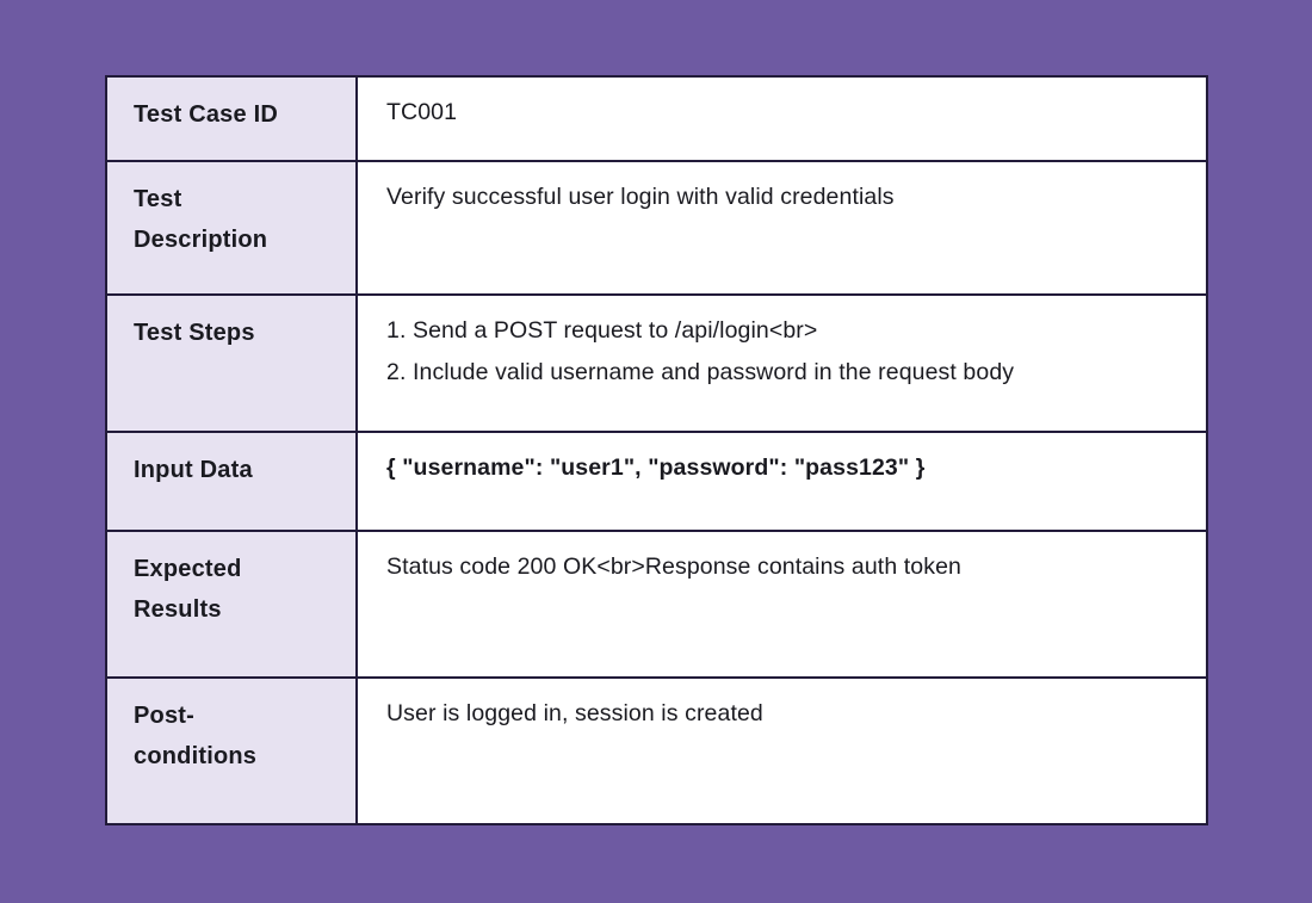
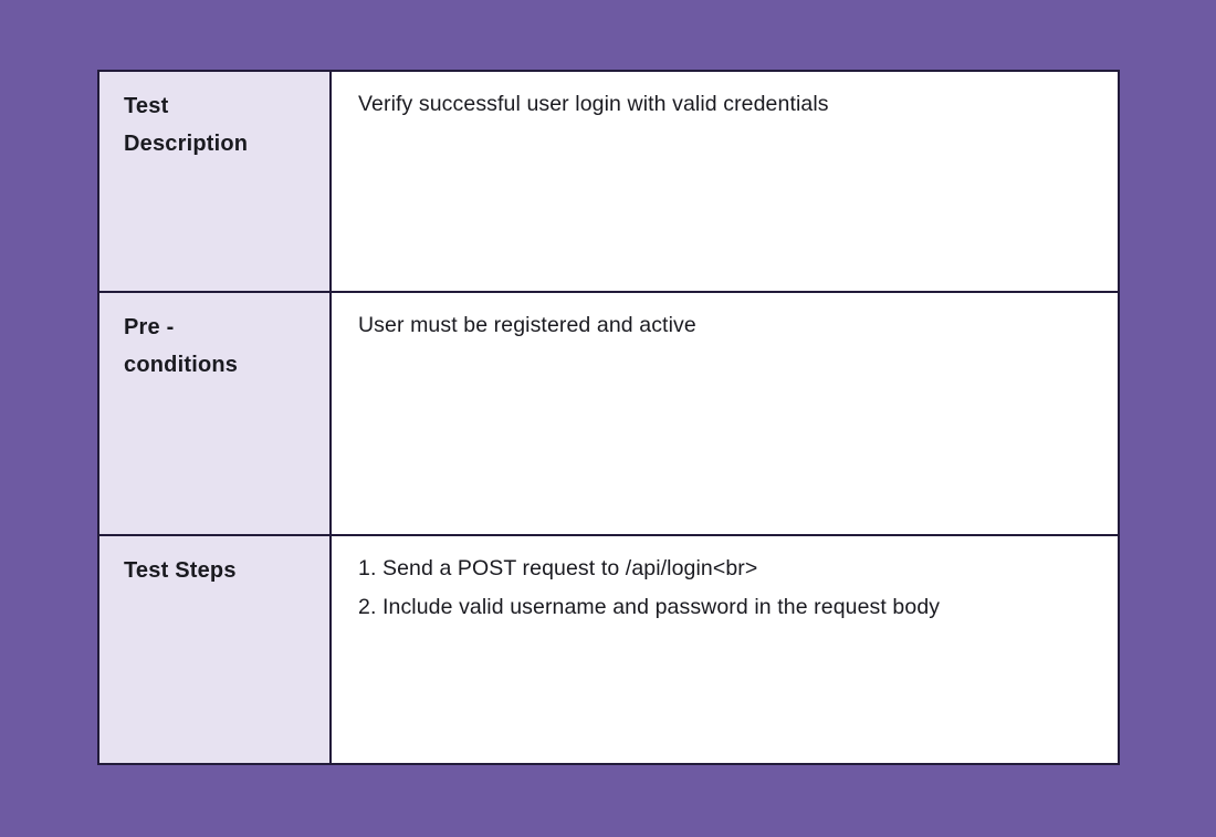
- Test Case ID	TC001
  Test Description	Verify successful user login with valid credentials
+ Pre - conditions	User must be registered and active
  Test Steps	1. Send a POST request to /api/login<br> 2. Include valid username and password in the request body
- Input Data	{ "username": "user1", "password": "pass123" }
- Expected Results	Status code 200 OK<br>Response contains auth token
- Post-conditions	User is logged in, session is created
